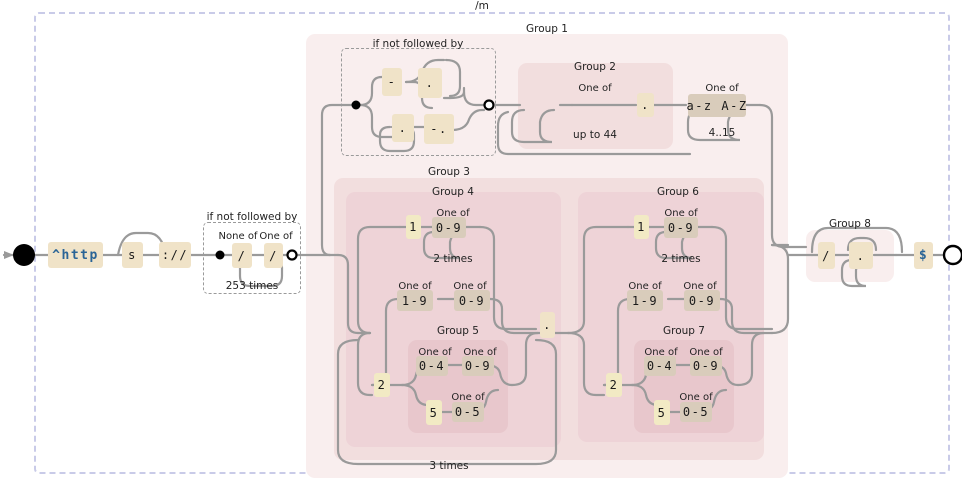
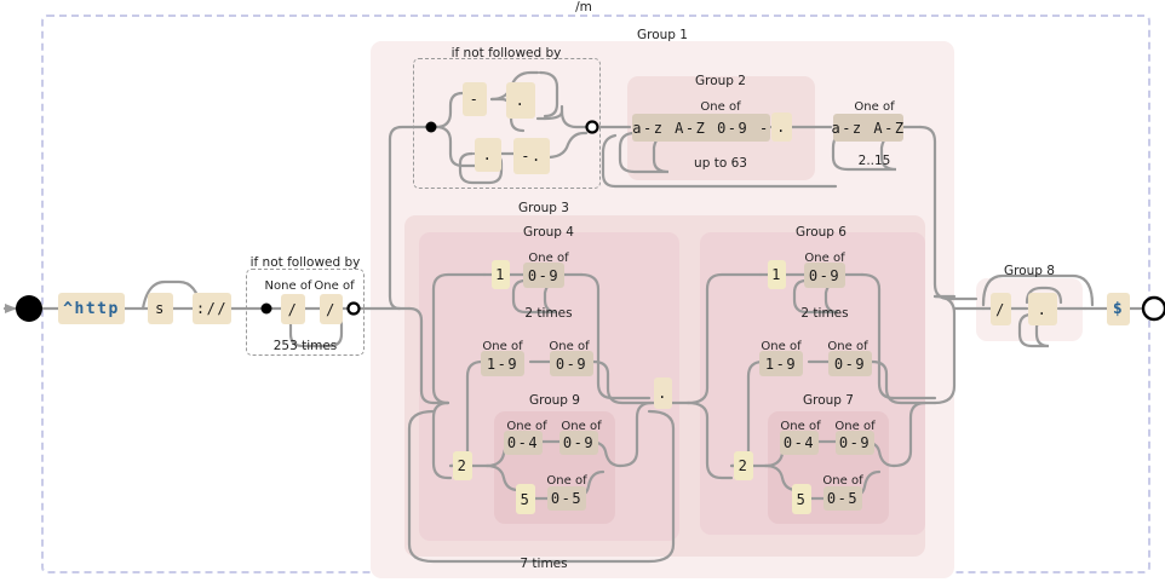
  /m
  ^http
  s
  ://
  if not followed by
  None of
  One of
  /
  /
  253 times
  Group 1
  if not followed by
  -
  .
  .
  -.
  Group 2
  One of
+ a-z A-Z 0-9 -
- up to 44
+ up to 63
  .
  One of
  a-z A-Z
- 4..15
+ 2..15
  Group 3
- 3 times
+ 7 times
  Group 4
  1
  One of
  0-9
  2 times
  One of
  1-9
  One of
  0-9
- Group 5
+ Group 9
  2
  One of
  0-4
  One of
  0-9
  5
  One of
  0-5
  .
  Group 6
  1
  One of
  0-9
  2 times
  One of
  1-9
  One of
  0-9
  Group 7
  2
  One of
  0-4
  One of
  0-9
  5
  One of
  0-5
  Group 8
  /
  .
  $
